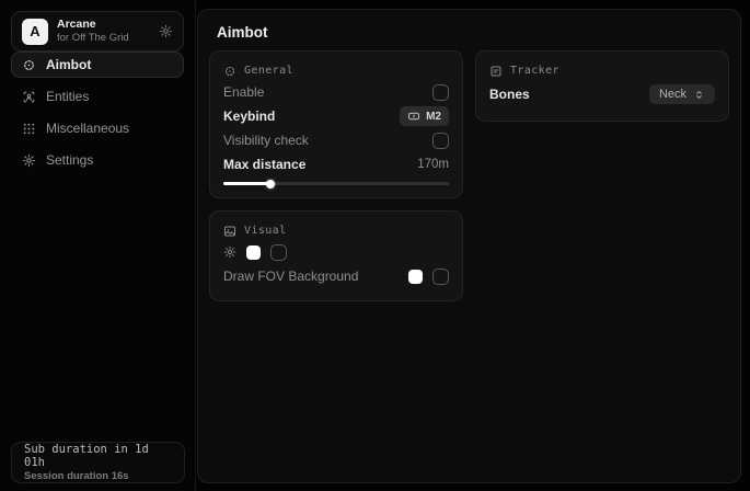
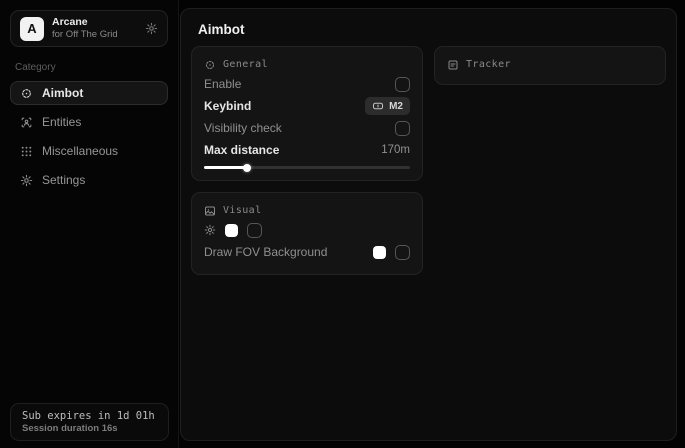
  A
  Arcane
  for Off The Grid
+ Category
  Aimbot
  Entities
  Miscellaneous
  Settings
- Sub duration in 1d 01h
+ Sub expires in 1d 01h
  Session duration 16s
  Aimbot
  General
  Enable
  Keybind
  M2
  Visibility check
  Max distance
  170m
  Visual
  Draw FOV Background
  Tracker
- Bones
- Neck
